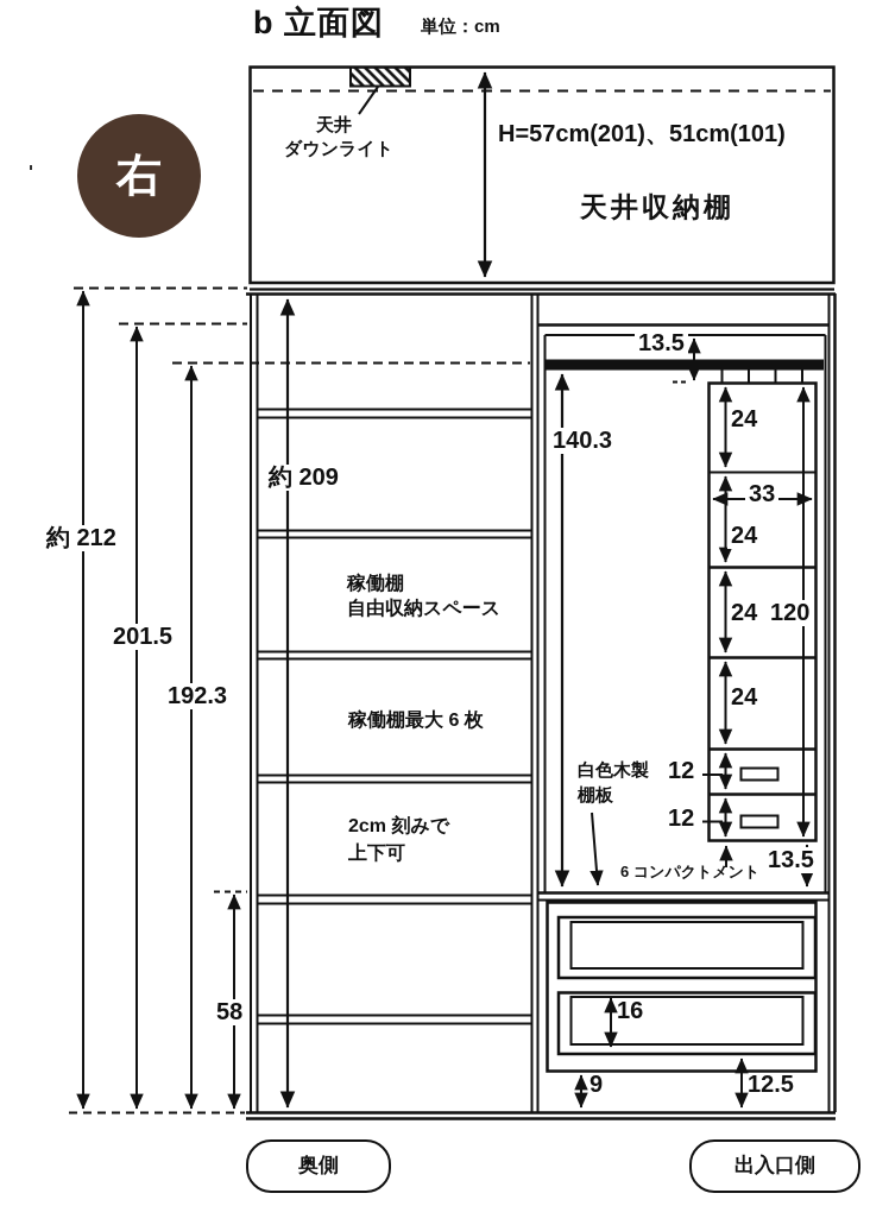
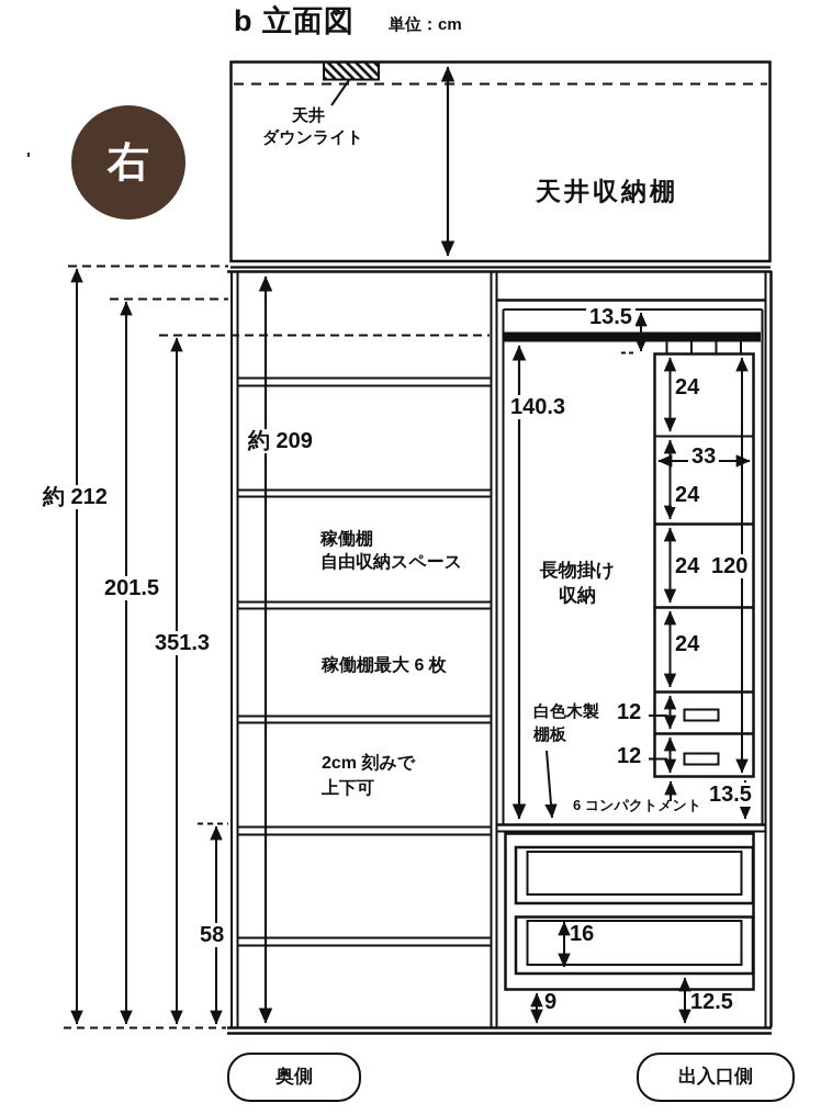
  b 立面図
  単位：cm
  右
  天井
  ダウンライト
- H=57cm(201)、51cm(101)
  天井収納棚
  約 212
  201.5
- 192.3
+ 351.3
  58
  約 209
  稼働棚
  自由収納スペース
  稼働棚最大 6 枚
  2cm 刻みで
  上下可
  13.5
  140.3
+ 長物掛け
+ 収納
  24
  33
  24
  24
  120
  24
  12
  12
  白色木製
  棚板
  6 コンパクトメント
  13.5
  16
  9
  12.5
  奥側
  出入口側
